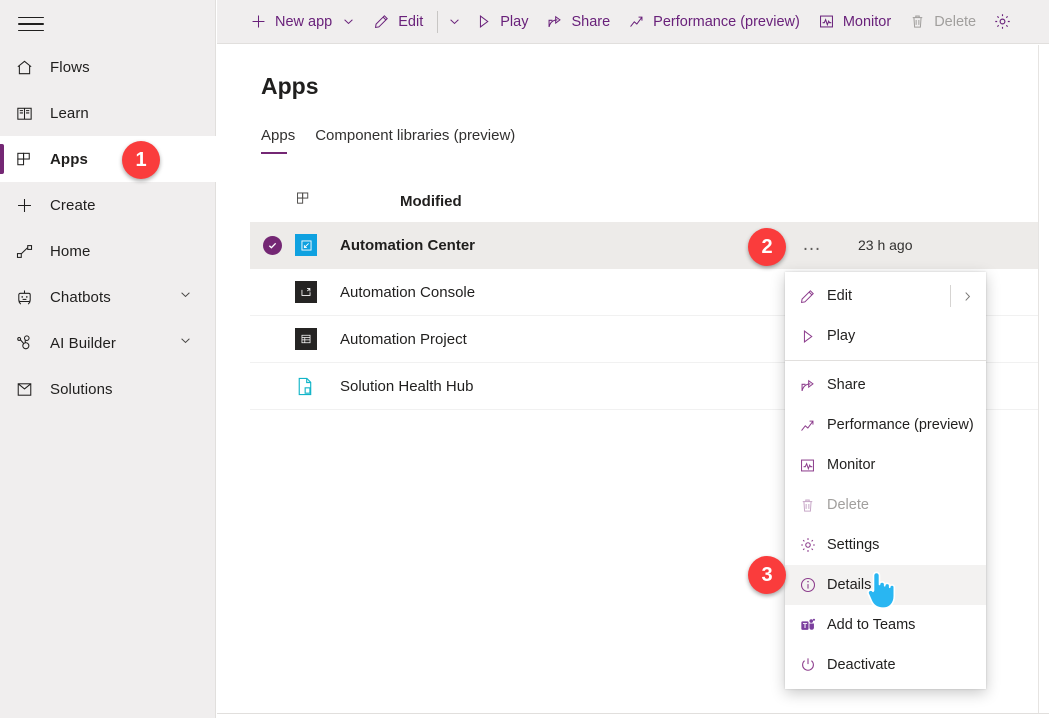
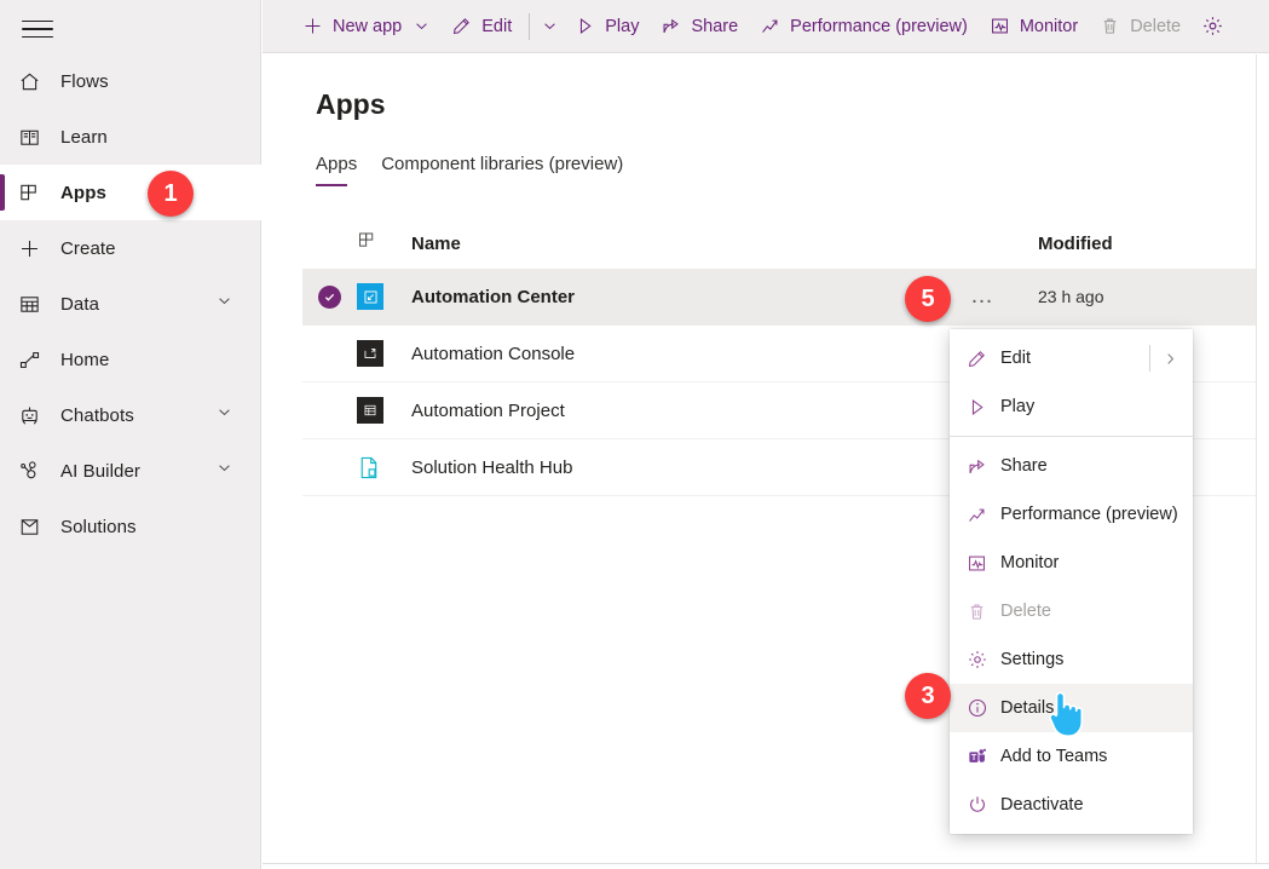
  Flows
  Learn
  Apps
  Create
+ Data
  Home
  Chatbots
  AI Builder
  Solutions
  New app
  Edit
  Play
  Share
  Performance (preview)
  Monitor
  Delete
  Apps
  Apps
  Component libraries (preview)
+ Name
  Modified
  Automation Center
  …
  23 h ago
  Automation Console
  Automation Project
  Solution Health Hub
  Edit
  Play
  Share
  Performance (preview)
  Monitor
  Delete
  Settings
  Details
  Add to Teams
  Deactivate
  1
- 2
+ 5
  3
